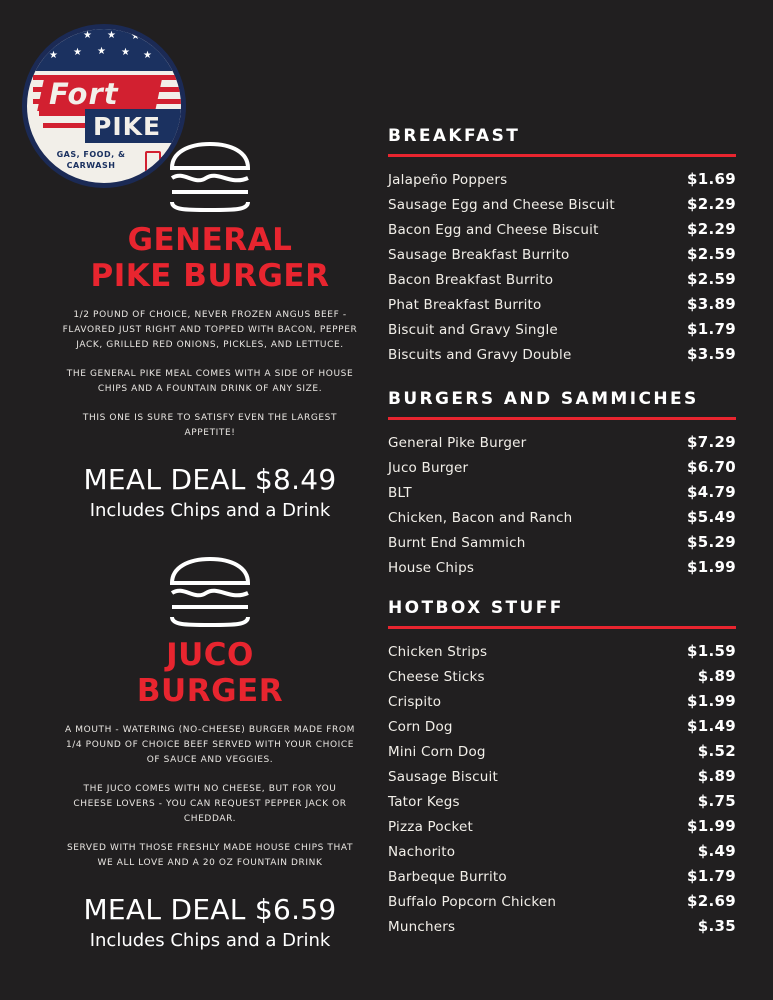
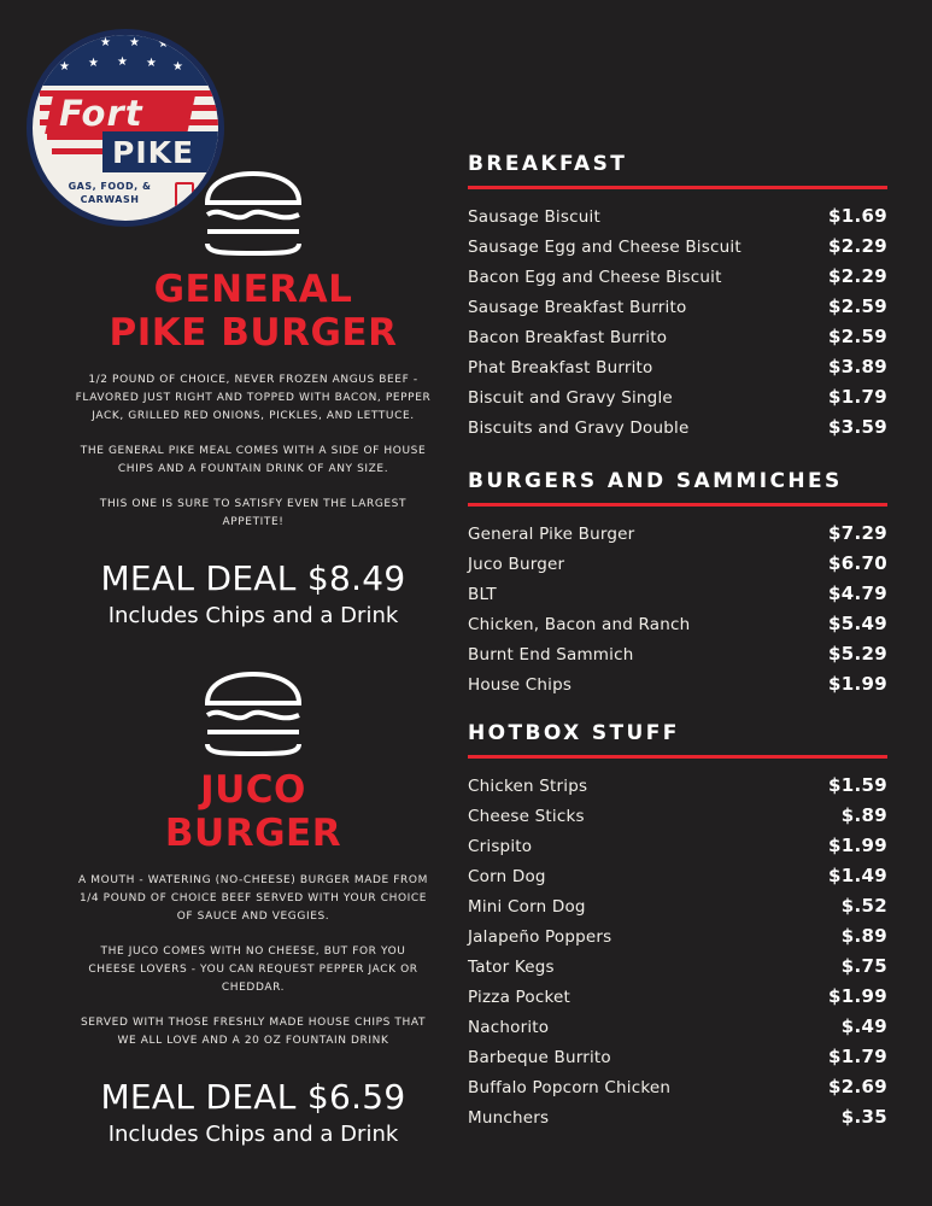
  ★
  ★
  ★
  ★
  ★
  ★
  ★
  ★
  ★
  ★
  Fort
  PIKE
  GAS, FOOD, & CARWASH
  GENERAL
  PIKE BURGER
  1/2 POUND OF CHOICE, NEVER FROZEN ANGUS BEEF - FLAVORED JUST RIGHT AND TOPPED WITH BACON, PEPPER JACK, GRILLED RED ONIONS, PICKLES, AND LETTUCE.
  THE GENERAL PIKE MEAL COMES WITH A SIDE OF HOUSE CHIPS AND A FOUNTAIN DRINK OF ANY SIZE.
  THIS ONE IS SURE TO SATISFY EVEN THE LARGEST APPETITE!
  MEAL DEAL $8.49
  Includes Chips and a Drink
  JUCO
  BURGER
  A MOUTH - WATERING (NO-CHEESE) BURGER MADE FROM 1/4 POUND OF CHOICE BEEF SERVED WITH YOUR CHOICE OF SAUCE AND VEGGIES.
  THE JUCO COMES WITH NO CHEESE, BUT FOR YOU CHEESE LOVERS - YOU CAN REQUEST PEPPER JACK OR CHEDDAR.
  SERVED WITH THOSE FRESHLY MADE HOUSE CHIPS THAT WE ALL LOVE AND A 20 OZ FOUNTAIN DRINK
  MEAL DEAL $6.59
  Includes Chips and a Drink
  BREAKFAST
- Jalapeño Poppers
+ Sausage Biscuit
  $1.69
  Sausage Egg and Cheese Biscuit
  $2.29
  Bacon Egg and Cheese Biscuit
  $2.29
  Sausage Breakfast Burrito
  $2.59
  Bacon Breakfast Burrito
  $2.59
  Phat Breakfast Burrito
  $3.89
  Biscuit and Gravy Single
  $1.79
  Biscuits and Gravy Double
  $3.59
  BURGERS AND SAMMICHES
  General Pike Burger
  $7.29
  Juco Burger
  $6.70
  BLT
  $4.79
  Chicken, Bacon and Ranch
  $5.49
  Burnt End Sammich
  $5.29
  House Chips
  $1.99
  HOTBOX STUFF
  Chicken Strips
  $1.59
  Cheese Sticks
  $.89
  Crispito
  $1.99
  Corn Dog
  $1.49
  Mini Corn Dog
  $.52
- Sausage Biscuit
+ Jalapeño Poppers
  $.89
  Tator Kegs
  $.75
  Pizza Pocket
  $1.99
  Nachorito
  $.49
  Barbeque Burrito
  $1.79
  Buffalo Popcorn Chicken
  $2.69
  Munchers
  $.35
